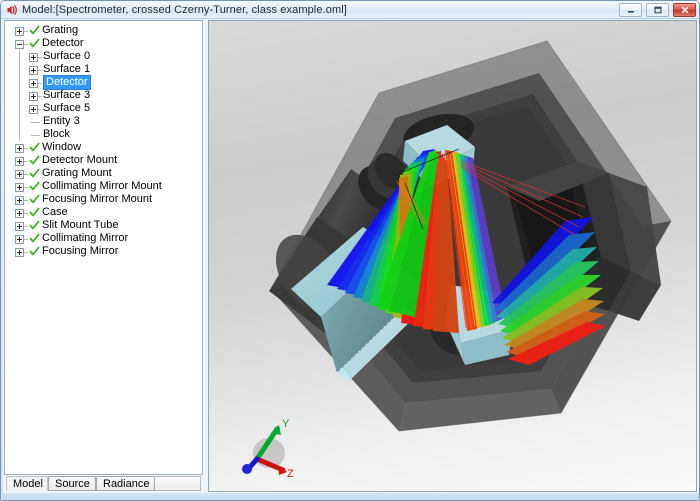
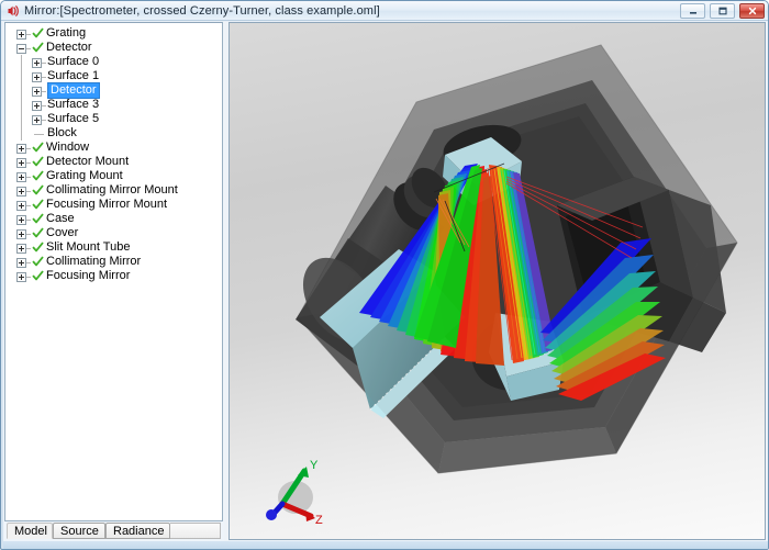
- Model:[Spectrometer, crossed Czerny-Turner, class example.oml]
+ Mirror:[Spectrometer, crossed Czerny-Turner, class example.oml]
  Grating
  Detector
  Surface 0
  Surface 1
  Detector
  Surface 3
  Surface 5
- Entity 3
  Block
  Window
  Detector Mount
  Grating Mount
  Collimating Mirror Mount
  Focusing Mirror Mount
  Case
+ Cover
  Slit Mount Tube
  Collimating Mirror
  Focusing Mirror
  Model
  Source
  Radiance
  Y
  Z
